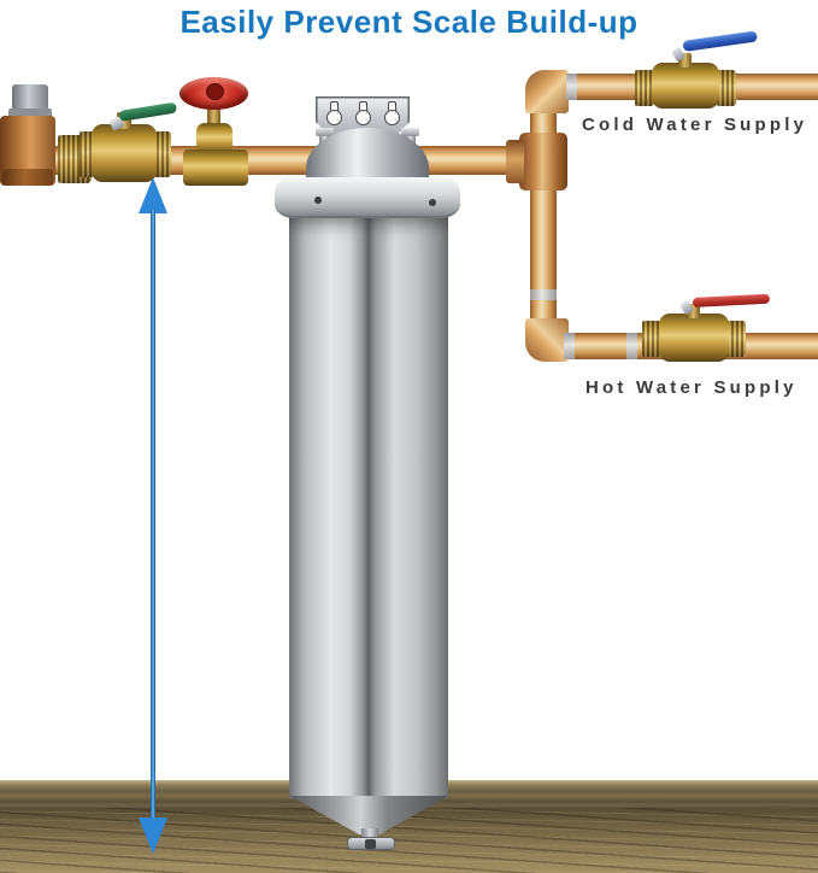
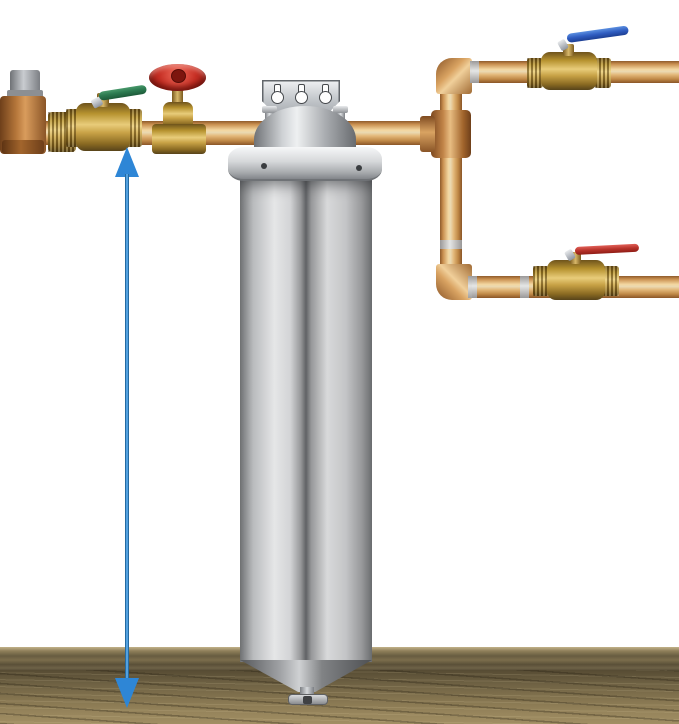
- Easily Prevent Scale Build-up
- Cold Water Supply
- Hot Water Supply
